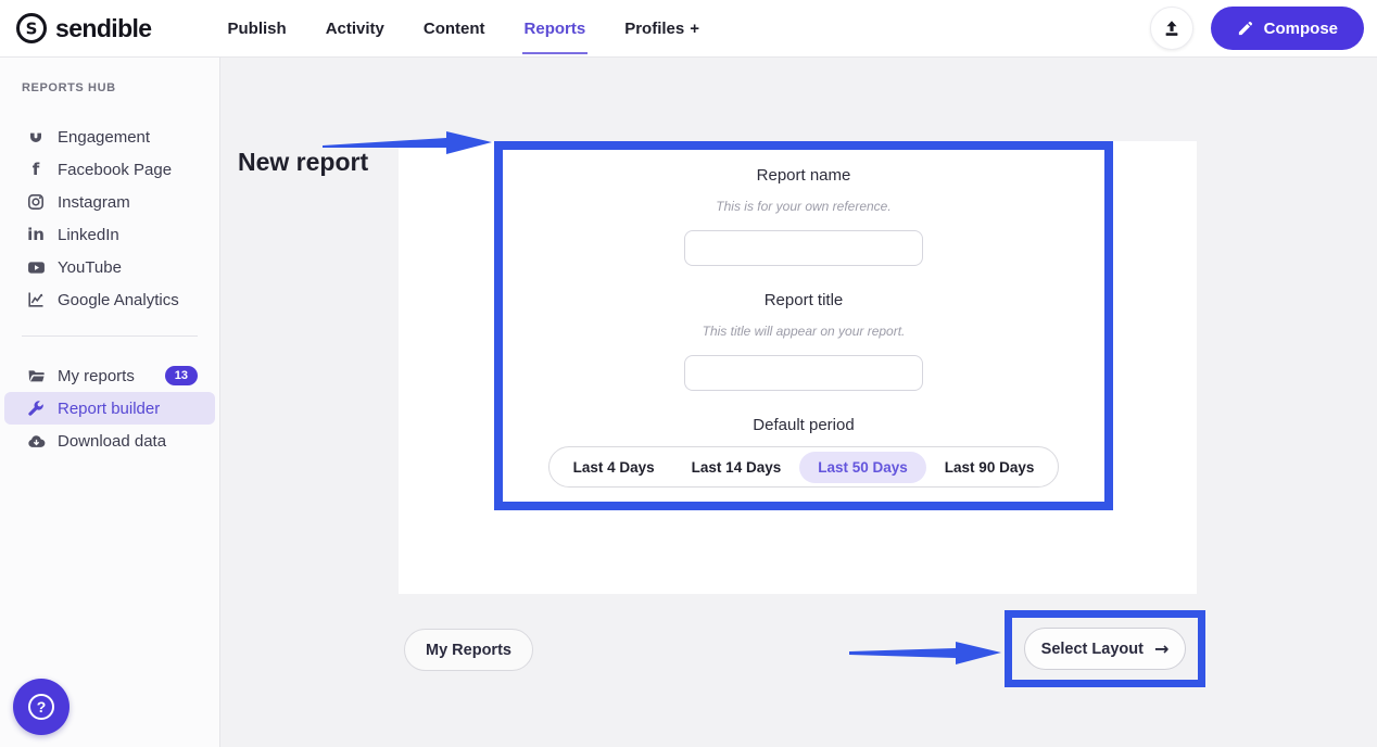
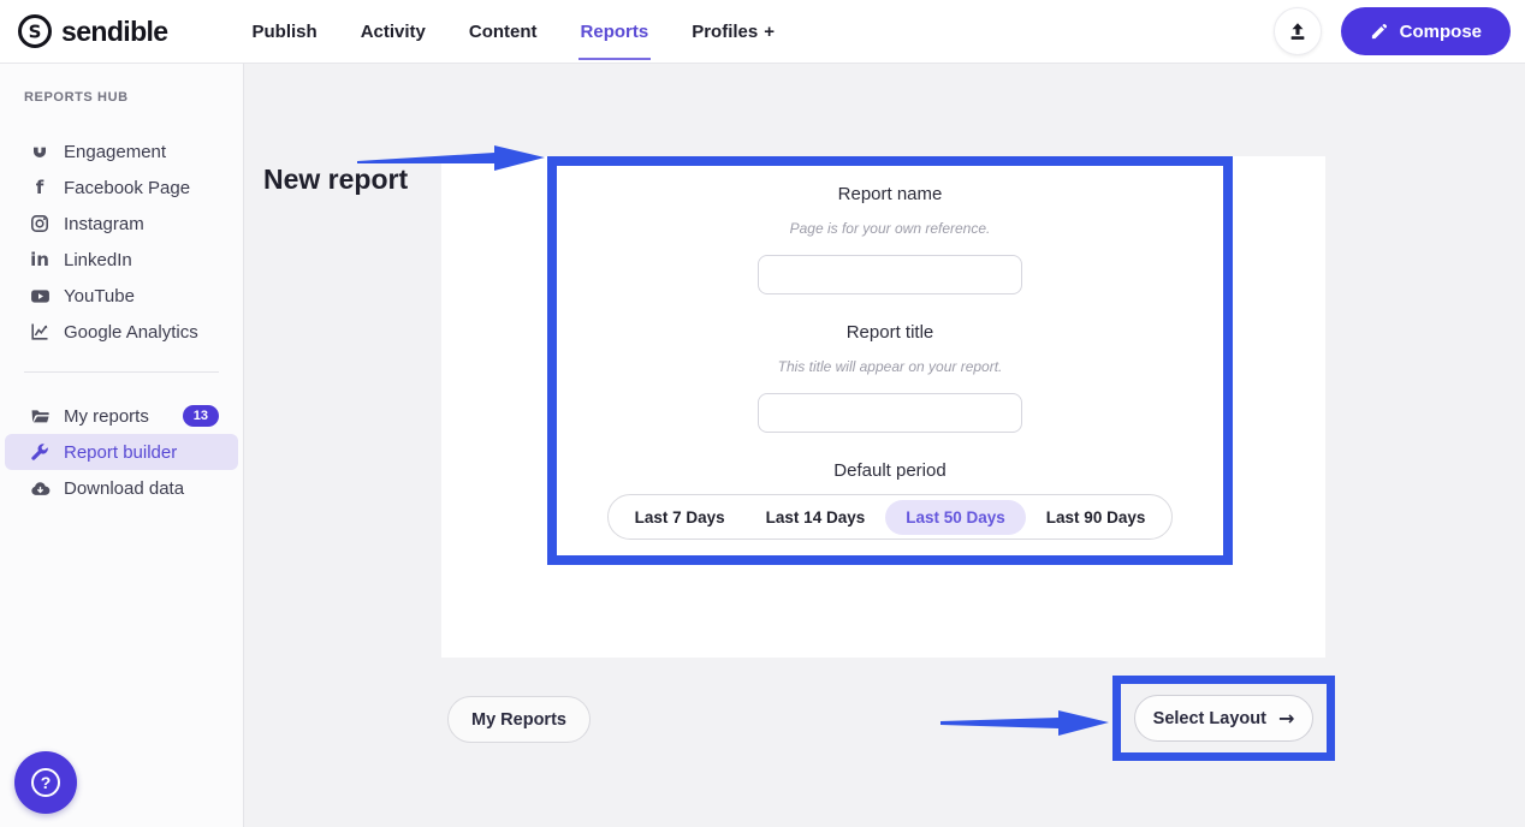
  S
  sendible
  Publish
  Activity
  Content
  Reports
  Profiles
  +
  Compose
  REPORTS HUB
  Engagement
  f
  Facebook Page
  Instagram
  in
  LinkedIn
  YouTube
  Google Analytics
  My reports
  13
  Report builder
  Download data
  New report
  Report name
- This is for your own reference.
+ Page is for your own reference.
  Report title
  This title will appear on your report.
  Default period
- Last 4 Days
+ Last 7 Days
  Last 14 Days
  Last 50 Days
  Last 90 Days
  My Reports
  Select Layout
  →
  ?
